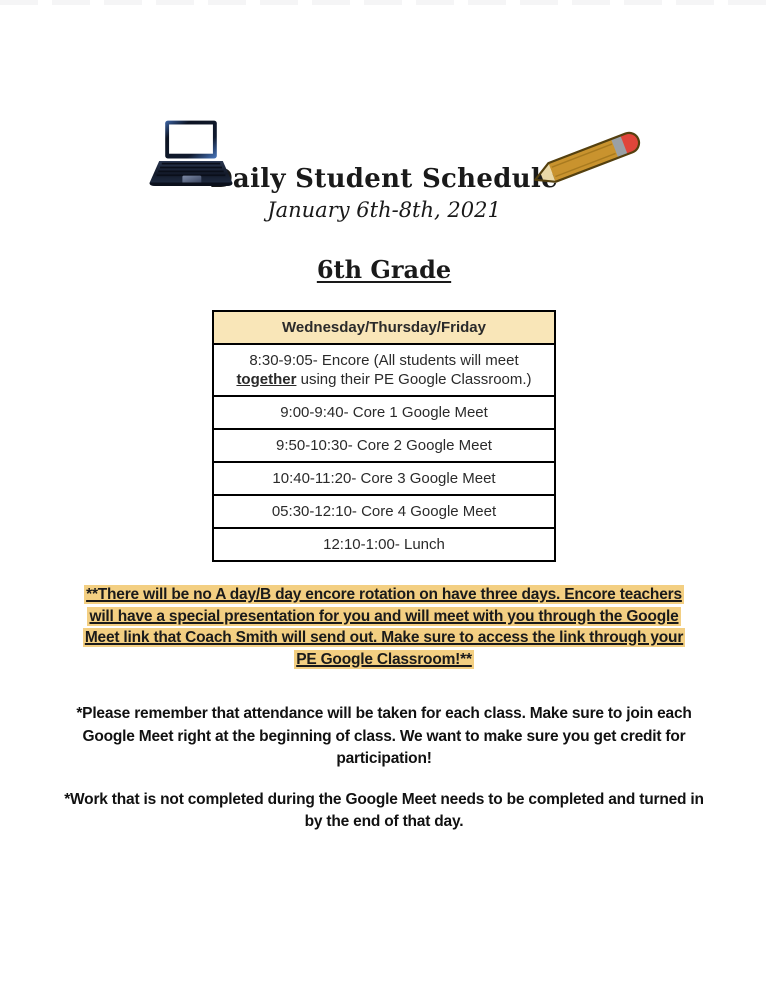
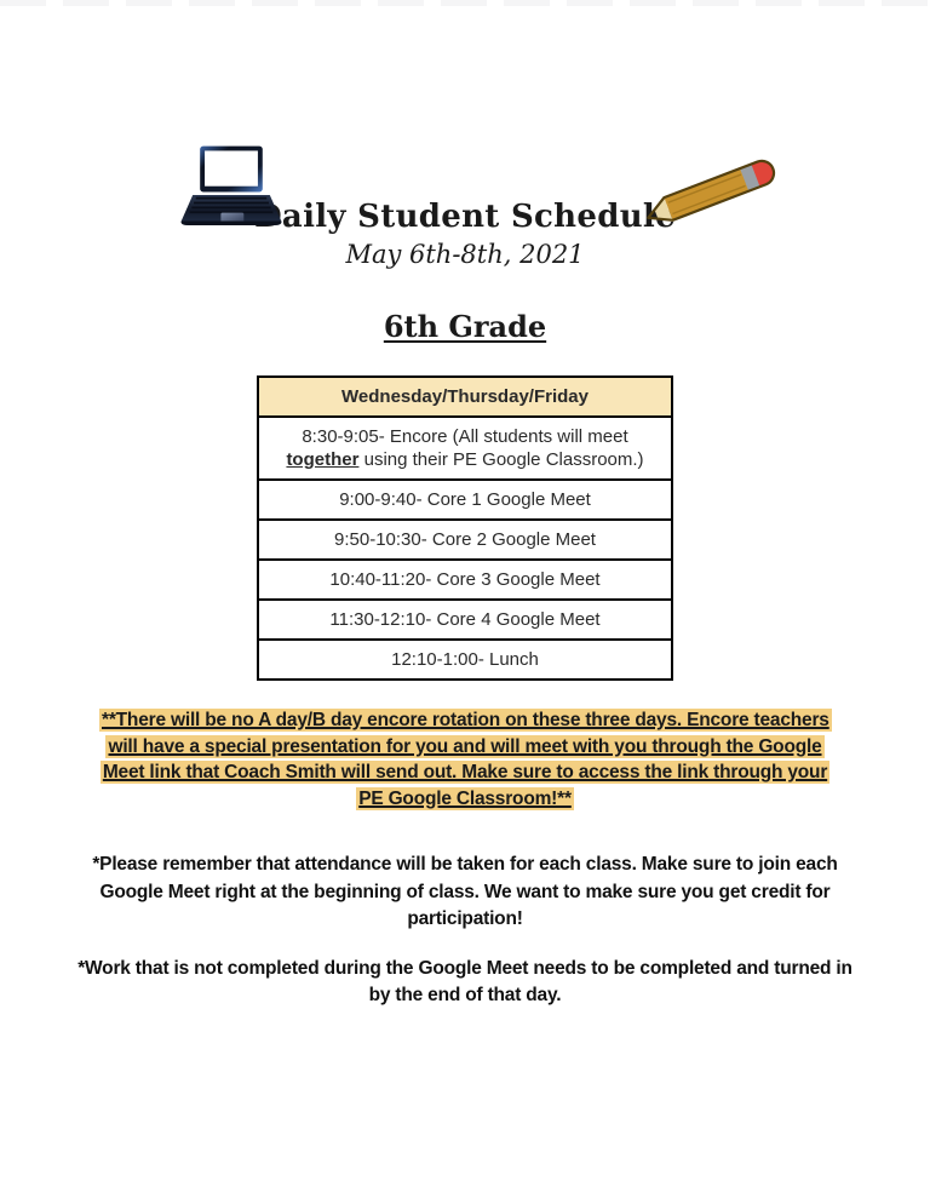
  aily Student Schedu
- January 6th-8th, 2021
+ May 6th-8th, 2021
  6th Grade
  Wednesday/Thursday/Friday
  8:30-9:05- Encore (All students will meet together using their PE Google Classroom.)
  9:00-9:40- Core 1 Google Meet
  9:50-10:30- Core 2 Google Meet
  10:40-11:20- Core 3 Google Meet
- 05:30-12:10- Core 4 Google Meet
+ 11:30-12:10- Core 4 Google Meet
  12:10-1:00- Lunch
- **There will be no A day/B day encore rotation on have three days. Encore teachers will have a special presentation for you and will meet with you through the Google Meet link that Coach Smith will send out. Make sure to access the link through your PE Google Classroom!**
+ **There will be no A day/B day encore rotation on these three days. Encore teachers will have a special presentation for you and will meet with you through the Google Meet link that Coach Smith will send out. Make sure to access the link through your PE Google Classroom!**
  *Please remember that attendance will be taken for each class. Make sure to join each Google Meet right at the beginning of class. We want to make sure you get credit for participation!
  *Work that is not completed during the Google Meet needs to be completed and turned in by the end of that day.
